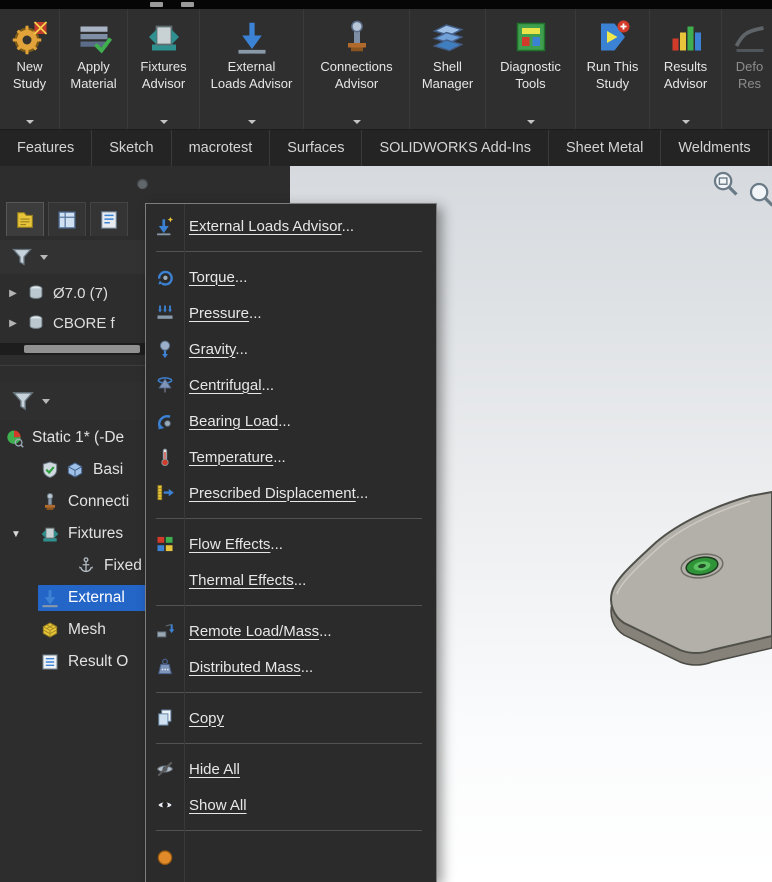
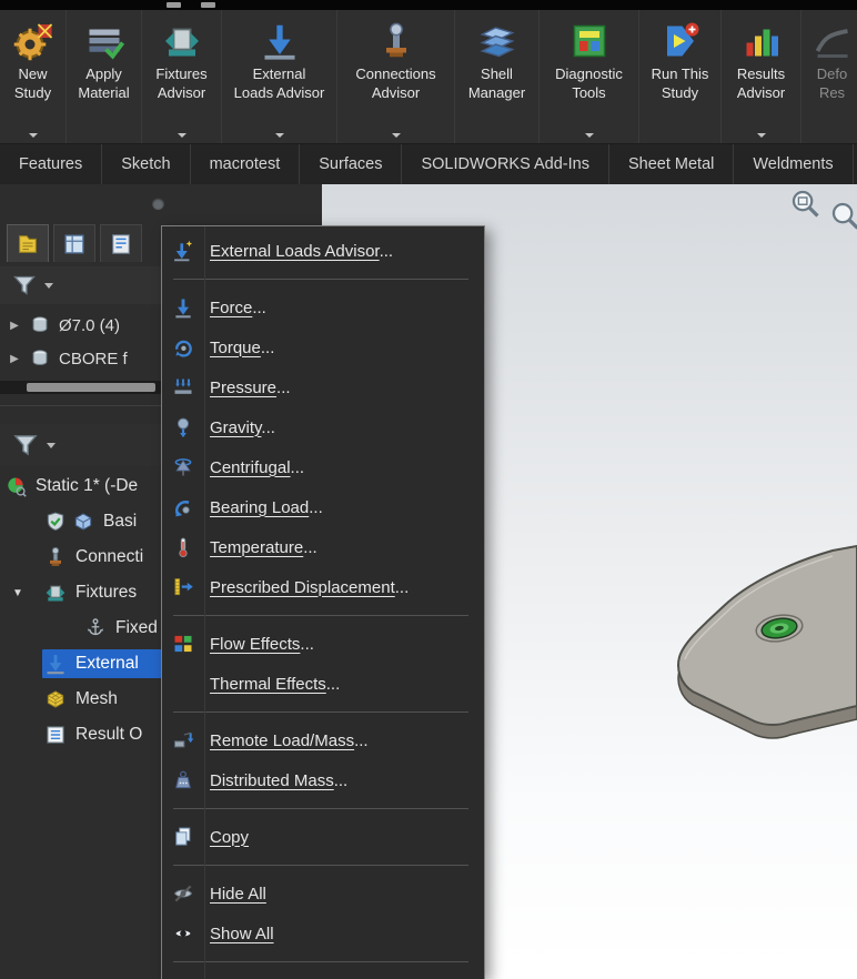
  New
  Study
  Apply
  Material
  Fixtures
  Advisor
  External
  Loads Advisor
  Connections
  Advisor
  Shell
  Manager
  Diagnostic
  Tools
  Run This
  Study
  Results
  Advisor
  Defo
  Res
  Features
  Sketch
  macrotest
  Surfaces
  SOLIDWORKS Add-Ins
  Sheet Metal
  Weldments
  ▶
- Ø7.0 (7)
+ Ø7.0 (4)
  ▶
  CBORE f
  Static 1* (-De
  Basi
  Connecti
  ▼
  Fixtures
  Fixed
  External
  Mesh
  Result O
  External Loads Advisor...
+ Force...
  Torque...
  Pressure...
  Gravity...
  Centrifugal...
  Bearing Load...
  Temperature...
  Prescribed Displacement...
  Flow Effects...
  Thermal Effects...
  Remote Load/Mass...
  Distributed Mass...
  Copy
  Hide All
  Show All
